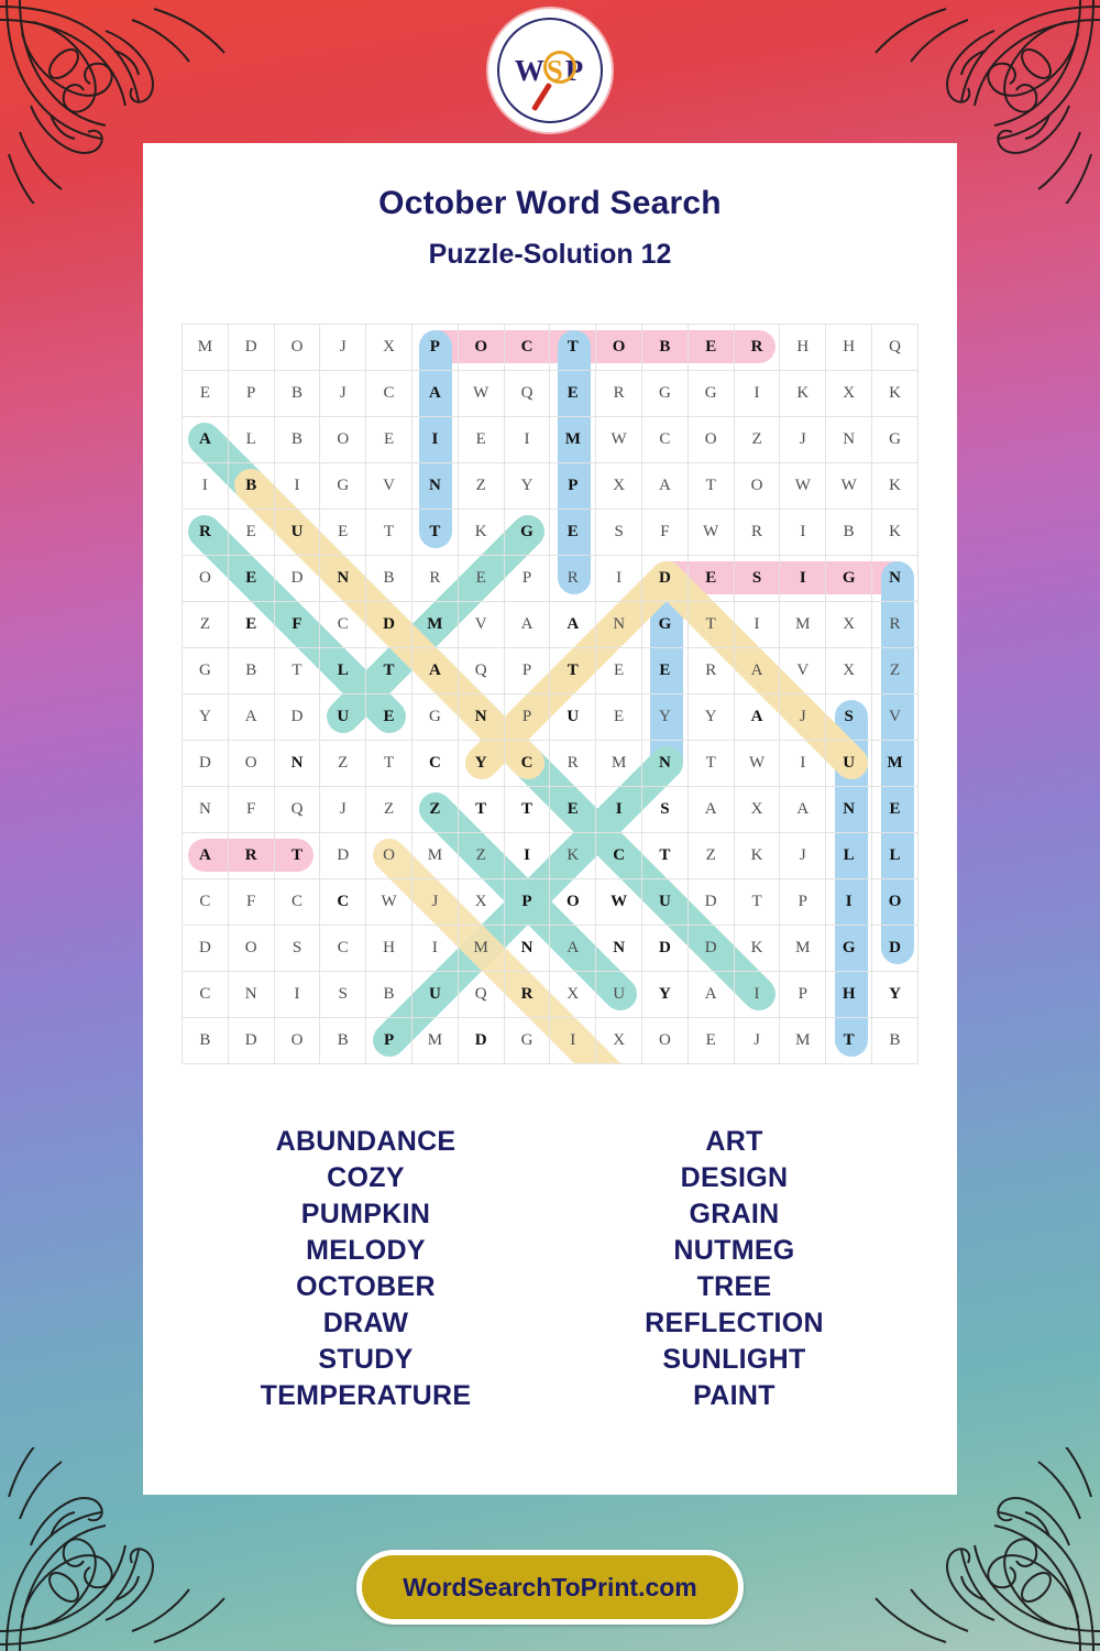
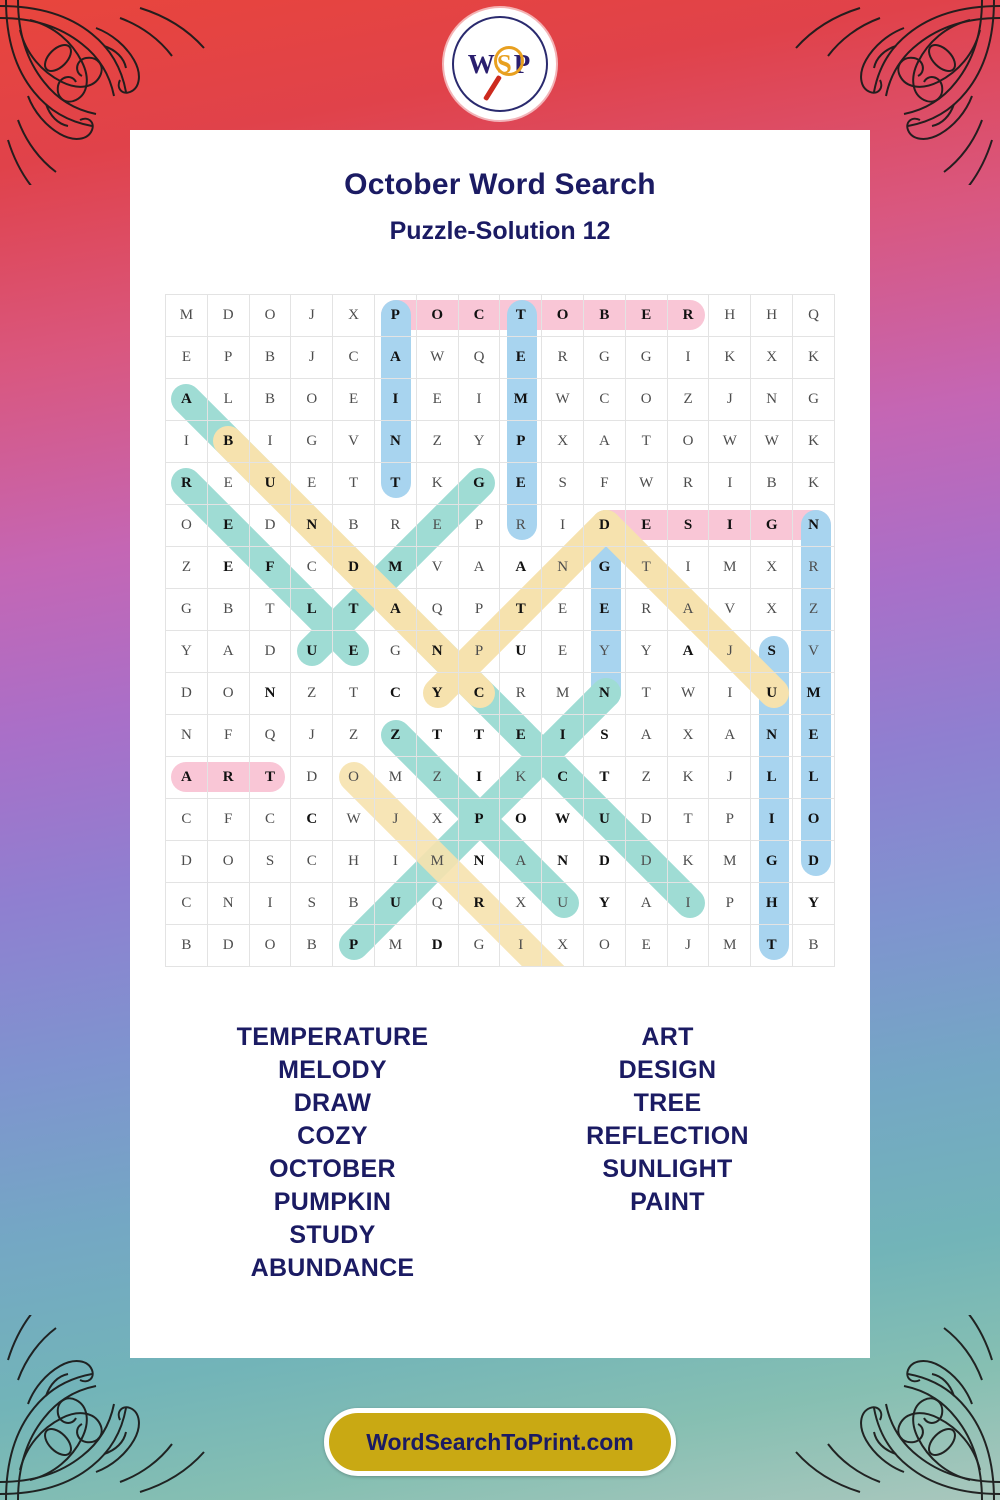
  WSP
  October Word Search
  Puzzle-Solution 12
  M	D	O	J	X	P	O	C	T	O	B	E	R	H	H	Q
  E	P	B	J	C	A	W	Q	E	R	G	G	I	K	X	K
  A	L	B	O	E	I	E	I	M	W	C	O	Z	J	N	G
  I	B	I	G	V	N	Z	Y	P	X	A	T	O	W	W	K
  R	E	U	E	T	T	K	G	E	S	F	W	R	I	B	K
  O	E	D	N	B	R	E	P	R	I	D	E	S	I	G	N
  Z	E	F	C	D	M	V	A	A	N	G	T	I	M	X	R
  G	B	T	L	T	A	Q	P	T	E	E	R	A	V	X	Z
  Y	A	D	U	E	G	N	P	U	E	Y	Y	A	J	S	V
  D	O	N	Z	T	C	Y	C	R	M	N	T	W	I	U	M
  N	F	Q	J	Z	Z	T	T	E	I	S	A	X	A	N	E
  A	R	T	D	O	M	Z	I	K	C	T	Z	K	J	L	L
  C	F	C	C	W	J	X	P	O	W	U	D	T	P	I	O
  D	O	S	C	H	I	M	N	A	N	D	D	K	M	G	D
  C	N	I	S	B	U	Q	R	X	U	Y	A	I	P	H	Y
  B	D	O	B	P	M	D	G	I	X	O	E	J	M	T	B
- ABUNDANCE
+ TEMPERATURE
- COZY
+ MELODY
- PUMPKIN
+ DRAW
- MELODY
+ COZY
  OCTOBER
- DRAW
+ PUMPKIN
  STUDY
- TEMPERATURE
+ ABUNDANCE
  ART
  DESIGN
- GRAIN
- NUTMEG
  TREE
  REFLECTION
  SUNLIGHT
  PAINT
  WordSearchToPrint.com
